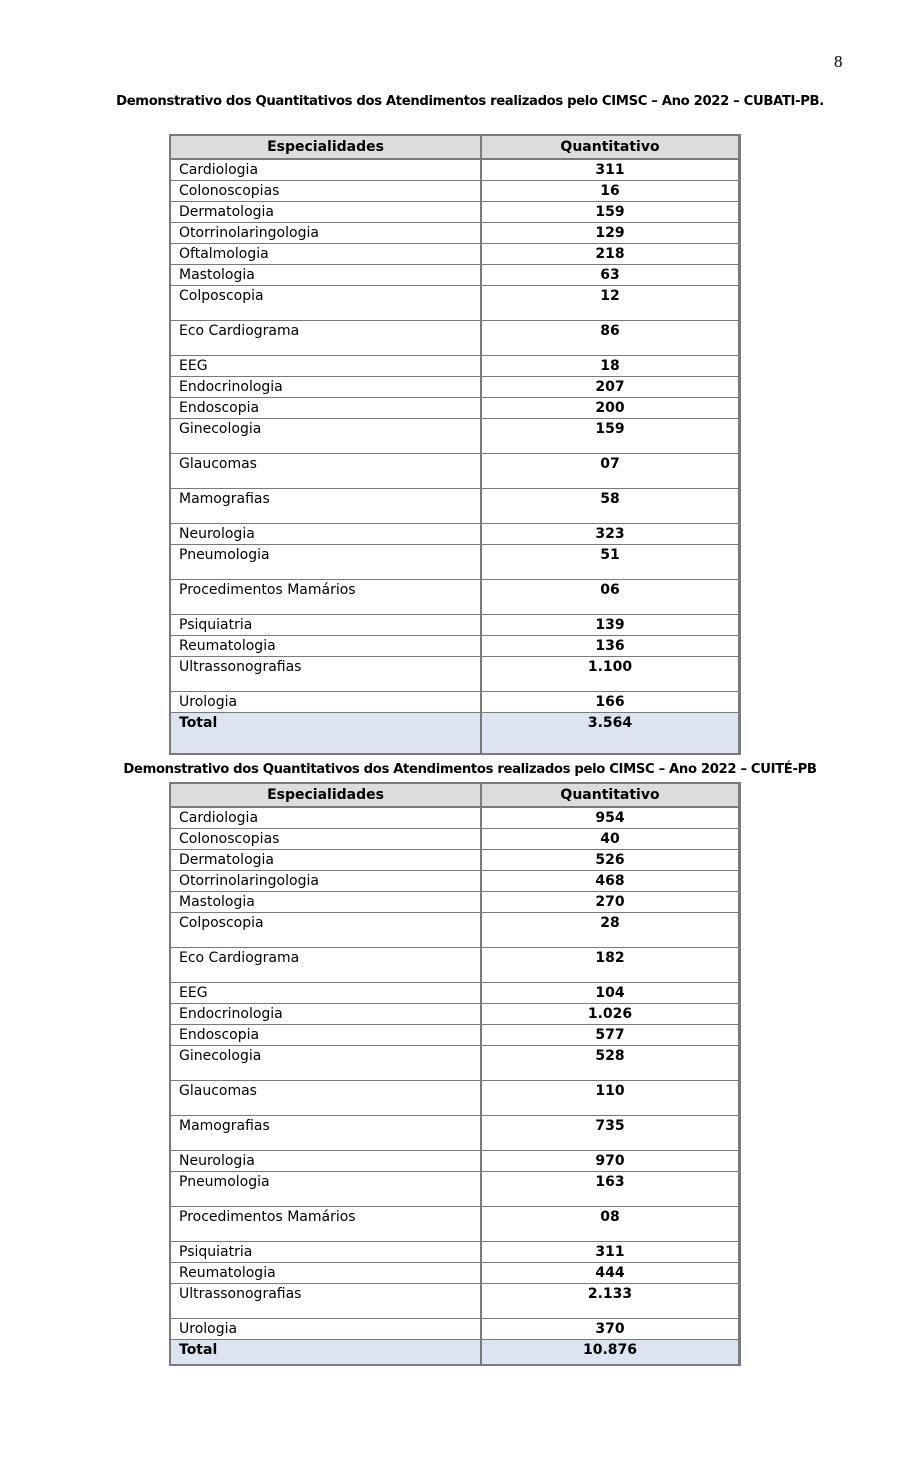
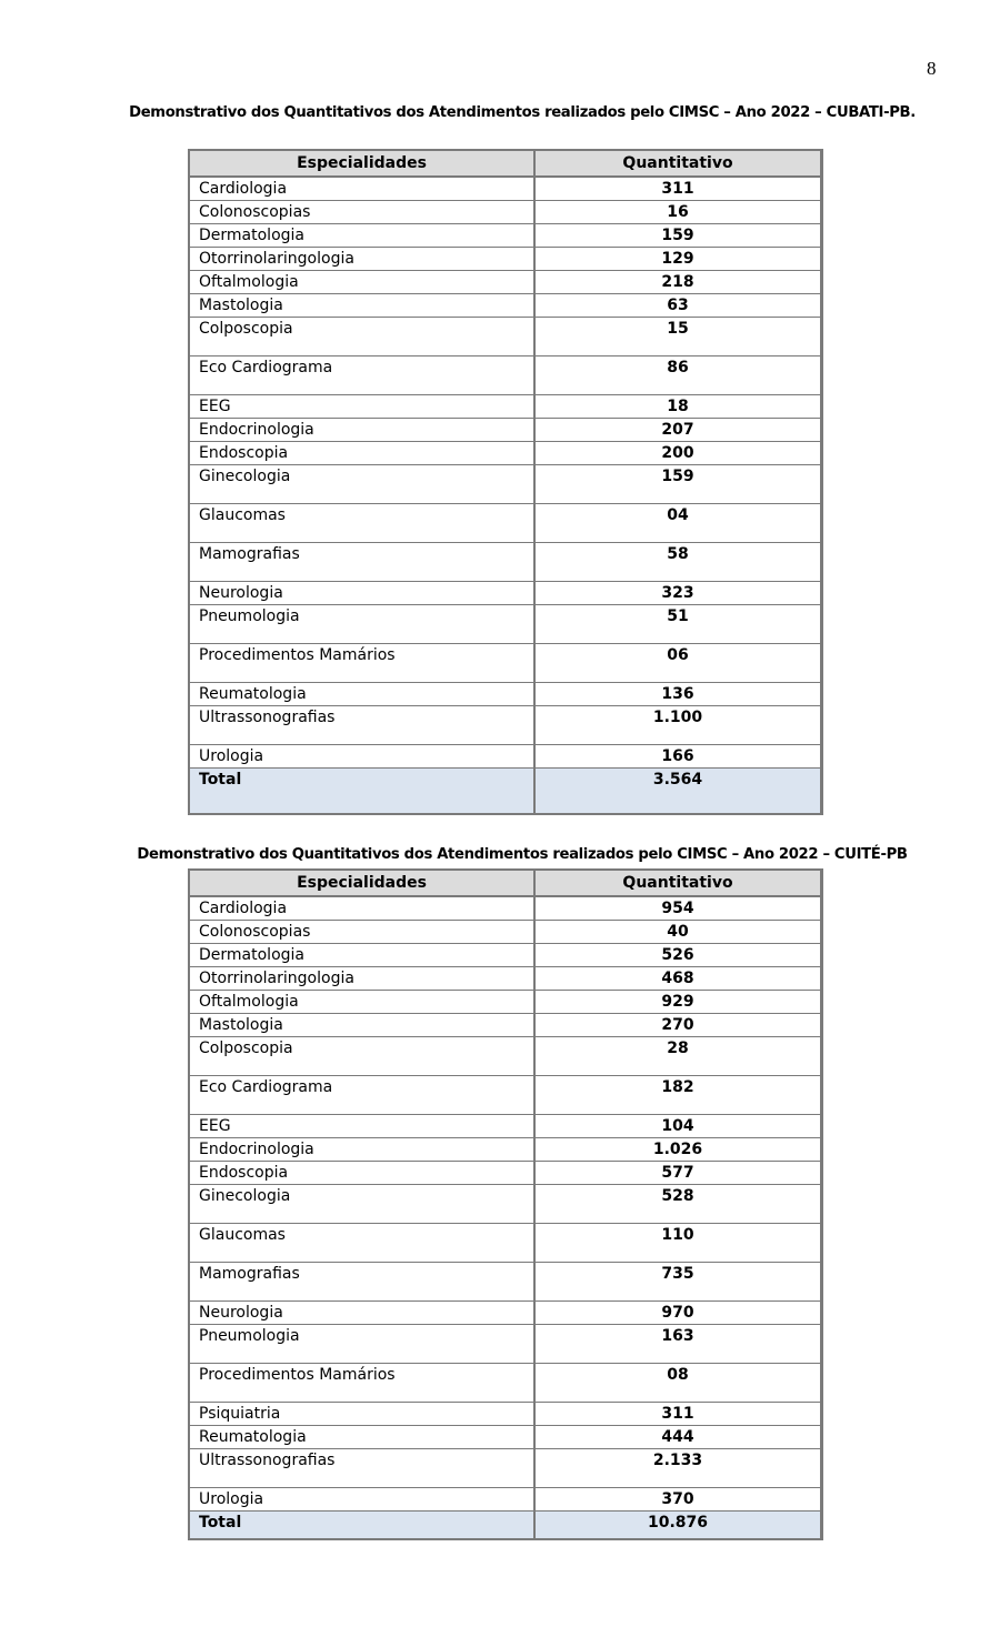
  8
  Demonstrativo dos Quantitativos dos Atendimentos realizados pelo CIMSC – Ano 2022 – CUBATI-PB.
  Especialidades	Quantitativo
  Cardiologia	311
  Colonoscopias	16
  Dermatologia	159
  Otorrinolaringologia	129
  Oftalmologia	218
  Mastologia	63
- Colposcopia	12
+ Colposcopia	15
  Eco Cardiograma	86
  EEG	18
  Endocrinologia	207
  Endoscopia	200
  Ginecologia	159
- Glaucomas	07
+ Glaucomas	04
  Mamografias	58
  Neurologia	323
  Pneumologia	51
  Procedimentos Mamários	06
- Psiquiatria	139
  Reumatologia	136
  Ultrassonografias	1.100
  Urologia	166
  Total	3.564
  Demonstrativo dos Quantitativos dos Atendimentos realizados pelo CIMSC – Ano 2022 – CUITÉ-PB
  Especialidades	Quantitativo
  Cardiologia	954
  Colonoscopias	40
  Dermatologia	526
  Otorrinolaringologia	468
+ Oftalmologia	929
  Mastologia	270
  Colposcopia	28
  Eco Cardiograma	182
  EEG	104
  Endocrinologia	1.026
  Endoscopia	577
  Ginecologia	528
  Glaucomas	110
  Mamografias	735
  Neurologia	970
  Pneumologia	163
  Procedimentos Mamários	08
  Psiquiatria	311
  Reumatologia	444
  Ultrassonografias	2.133
  Urologia	370
  Total	10.876
